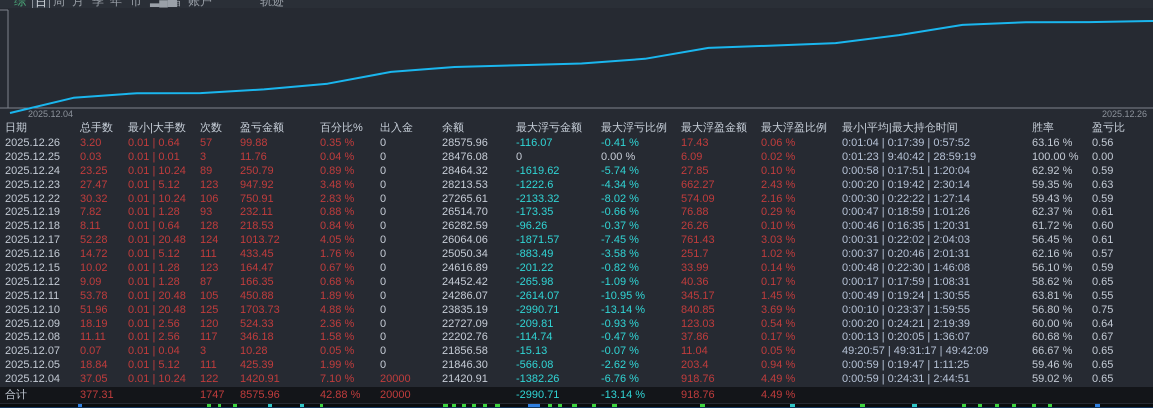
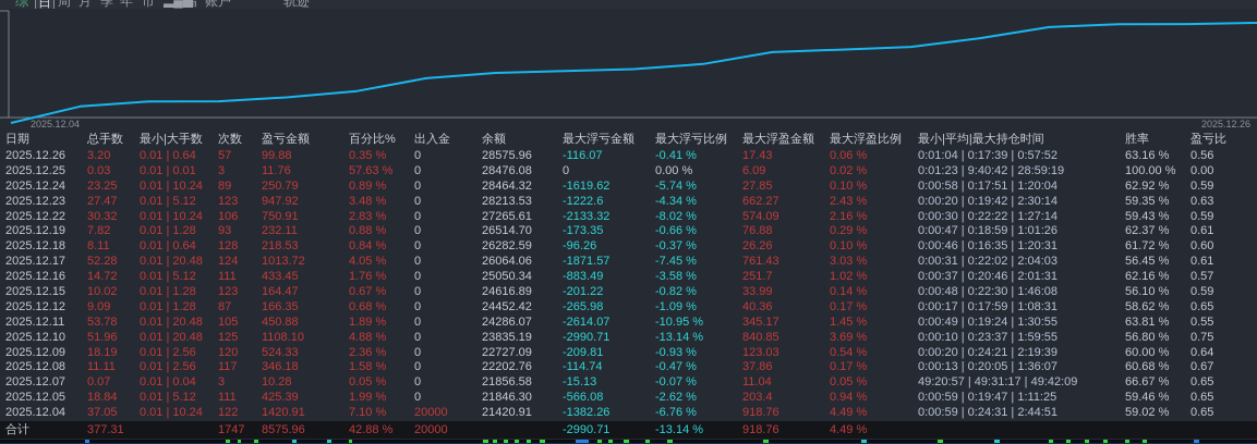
  综
  日
  周
  月
  季
  年
  市
  ▂▄▆
  留
  账户
  轨迹
  2025.12.04
  2025.12.26
  日期
  总手数
  最小|大手数
  次数
  盈亏金额
  百分比%
  出入金
  余额
  最大浮亏金额
  最大浮亏比例
  最大浮盈金额
  最大浮盈比例
  最小|平均|最大持仓时间
  胜率
  盈亏比
  2025.12.26
  3.20
  0.01 | 0.64
  57
  99.88
  0.35 %
  0
  28575.96
  -116.07
  -0.41 %
  17.43
  0.06 %
  0:01:04 | 0:17:39 | 0:57:52
  63.16 %
  0.56
  2025.12.25
  0.03
  0.01 | 0.01
  3
  11.76
- 0.04 %
+ 57.63 %
  0
  28476.08
  0
  0.00 %
  6.09
  0.02 %
  0:01:23 | 9:40:42 | 28:59:19
  100.00 %
  0.00
  2025.12.24
  23.25
  0.01 | 10.24
  89
  250.79
  0.89 %
  0
  28464.32
  -1619.62
  -5.74 %
  27.85
  0.10 %
  0:00:58 | 0:17:51 | 1:20:04
  62.92 %
  0.59
  2025.12.23
  27.47
  0.01 | 5.12
  123
  947.92
  3.48 %
  0
  28213.53
  -1222.6
  -4.34 %
  662.27
  2.43 %
  0:00:20 | 0:19:42 | 2:30:14
  59.35 %
  0.63
  2025.12.22
  30.32
  0.01 | 10.24
  106
  750.91
  2.83 %
  0
  27265.61
  -2133.32
  -8.02 %
  574.09
  2.16 %
  0:00:30 | 0:22:22 | 1:27:14
  59.43 %
  0.59
  2025.12.19
  7.82
  0.01 | 1.28
  93
  232.11
  0.88 %
  0
  26514.70
  -173.35
  -0.66 %
  76.88
  0.29 %
  0:00:47 | 0:18:59 | 1:01:26
  62.37 %
  0.61
  2025.12.18
  8.11
  0.01 | 0.64
  128
  218.53
  0.84 %
  0
  26282.59
  -96.26
  -0.37 %
  26.26
  0.10 %
  0:00:46 | 0:16:35 | 1:20:31
  61.72 %
  0.60
  2025.12.17
  52.28
  0.01 | 20.48
  124
  1013.72
  4.05 %
  0
  26064.06
  -1871.57
  -7.45 %
  761.43
  3.03 %
  0:00:31 | 0:22:02 | 2:04:03
  56.45 %
  0.61
  2025.12.16
  14.72
  0.01 | 5.12
  111
  433.45
  1.76 %
  0
  25050.34
  -883.49
  -3.58 %
  251.7
  1.02 %
  0:00:37 | 0:20:46 | 2:01:31
  62.16 %
  0.57
  2025.12.15
  10.02
  0.01 | 1.28
  123
  164.47
  0.67 %
  0
  24616.89
  -201.22
  -0.82 %
  33.99
  0.14 %
  0:00:48 | 0:22:30 | 1:46:08
  56.10 %
  0.59
  2025.12.12
  9.09
  0.01 | 1.28
  87
  166.35
  0.68 %
  0
  24452.42
  -265.98
  -1.09 %
  40.36
  0.17 %
  0:00:17 | 0:17:59 | 1:08:31
  58.62 %
  0.65
  2025.12.11
  53.78
  0.01 | 20.48
  105
  450.88
  1.89 %
  0
  24286.07
  -2614.07
  -10.95 %
  345.17
  1.45 %
  0:00:49 | 0:19:24 | 1:30:55
  63.81 %
  0.55
  2025.12.10
  51.96
  0.01 | 20.48
  125
- 1703.73
+ 1108.10
  4.88 %
  0
  23835.19
  -2990.71
  -13.14 %
  840.85
  3.69 %
  0:00:10 | 0:23:37 | 1:59:55
  56.80 %
  0.75
  2025.12.09
  18.19
  0.01 | 2.56
  120
  524.33
  2.36 %
  0
  22727.09
  -209.81
  -0.93 %
  123.03
  0.54 %
  0:00:20 | 0:24:21 | 2:19:39
  60.00 %
  0.64
  2025.12.08
  11.11
  0.01 | 2.56
  117
  346.18
  1.58 %
  0
  22202.76
  -114.74
  -0.47 %
  37.86
  0.17 %
  0:00:13 | 0:20:05 | 1:36:07
  60.68 %
  0.67
  2025.12.07
  0.07
  0.01 | 0.04
  3
  10.28
  0.05 %
  0
  21856.58
  -15.13
  -0.07 %
  11.04
  0.05 %
  49:20:57 | 49:31:17 | 49:42:09
  66.67 %
  0.65
  2025.12.05
  18.84
  0.01 | 5.12
  111
  425.39
  1.99 %
  0
  21846.30
  -566.08
  -2.62 %
  203.4
  0.94 %
  0:00:59 | 0:19:47 | 1:11:25
  59.46 %
  0.65
  2025.12.04
  37.05
  0.01 | 10.24
  122
  1420.91
  7.10 %
  20000
  21420.91
  -1382.26
  -6.76 %
  918.76
  4.49 %
  0:00:59 | 0:24:31 | 2:44:51
  59.02 %
  0.65
  合计
  377.31
  1747
  8575.96
  42.88 %
  20000
  -2990.71
  -13.14 %
  918.76
  4.49 %
